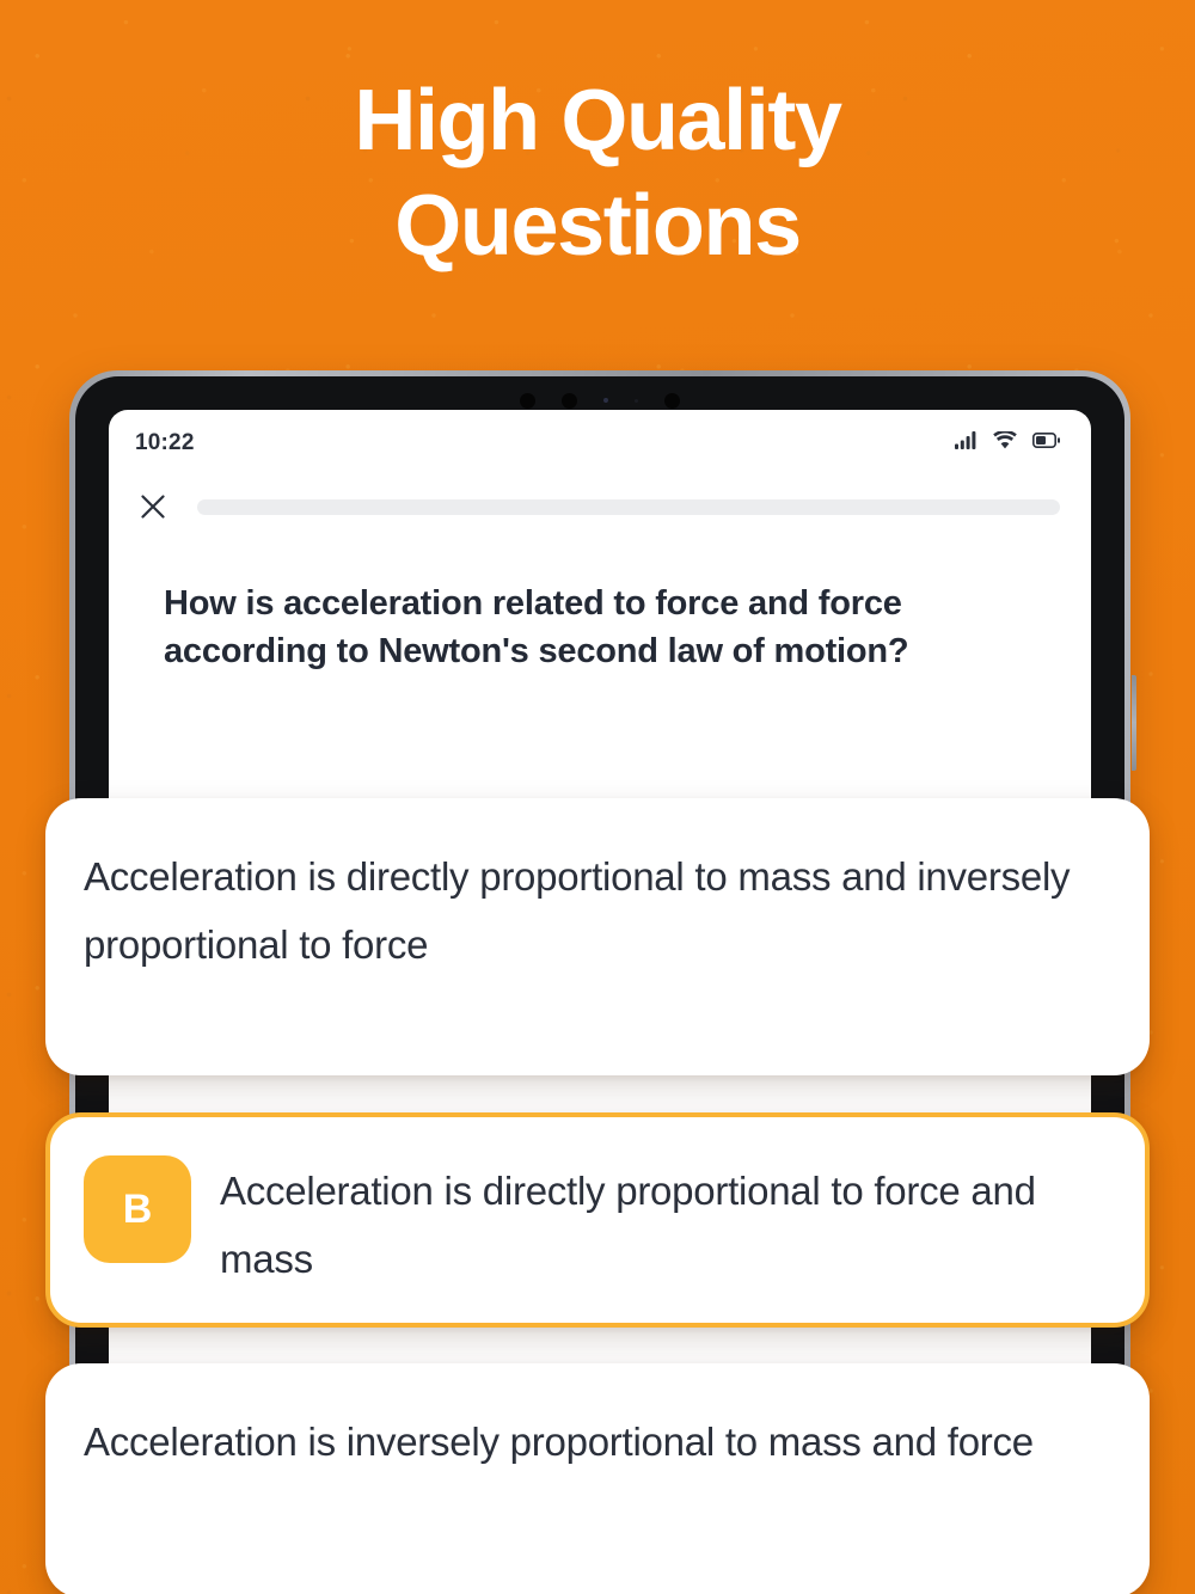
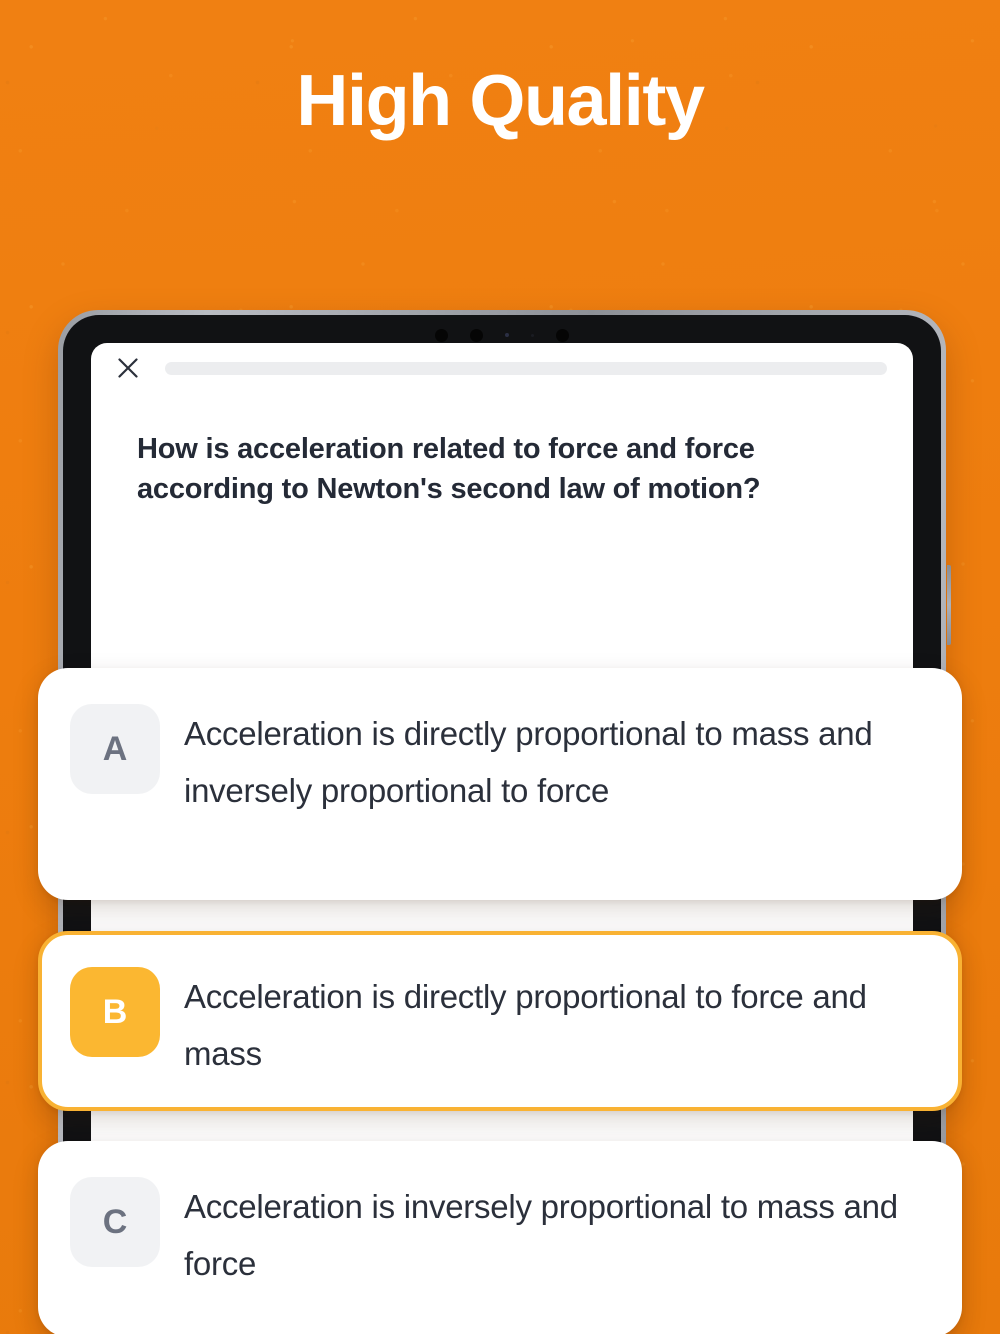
  High Quality
- Questions
- 10:22
  How is acceleration related to force and force according to Newton's second law of motion?
+ A
  Acceleration is directly proportional to mass and inversely proportional to force
  B
  Acceleration is directly proportional to force and mass
+ C
  Acceleration is inversely proportional to mass and force
